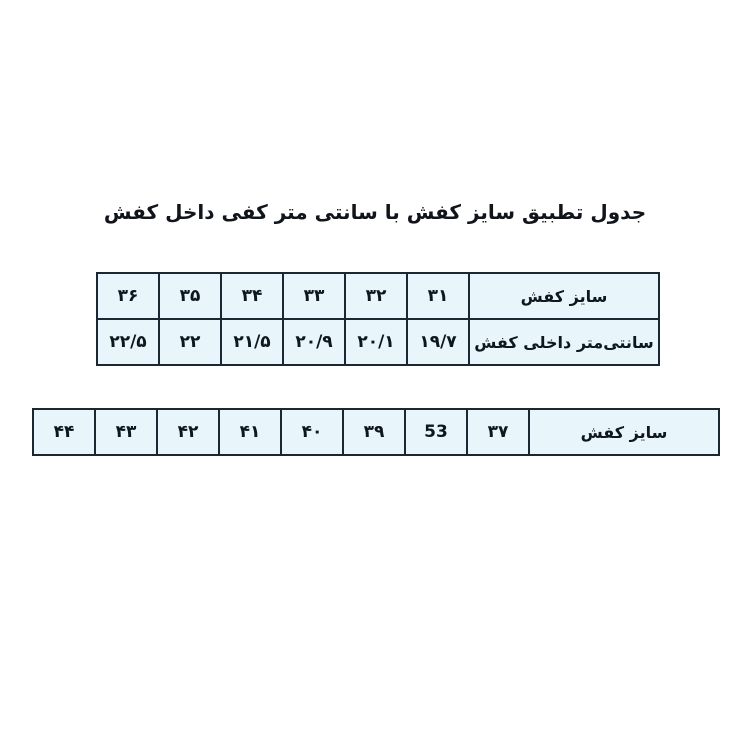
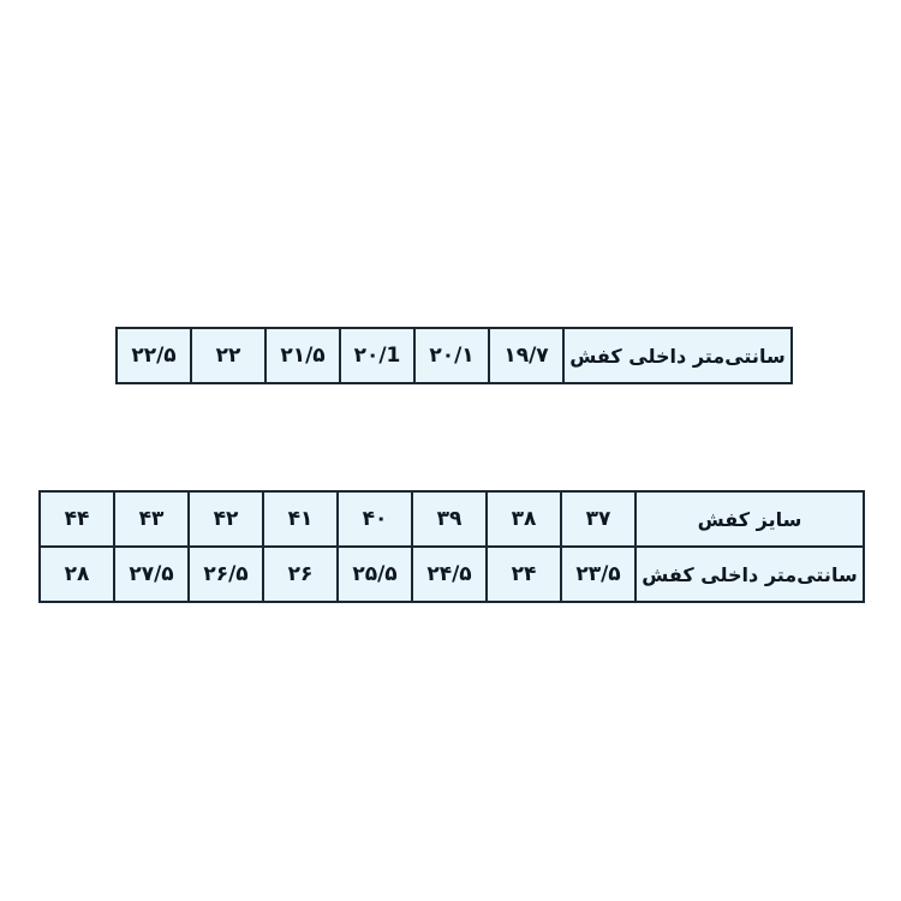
- جدول تطبیق سایز کفش با سانتی متر کفی داخل کفش
- سایز کفش	۳۱	۳۲	۳۳	۳۴	۳۵	۳۶
- سانتی‌متر داخلی کفش	۱۹/۷	۲۰/۱	۲۰/۹	۲۱/۵	۲۲	۲۲/۵
+ سانتی‌متر داخلی کفش	۱۹/۷	۲۰/۱	۲۰/1	۲۱/۵	۲۲	۲۲/۵
- سایز کفش	۳۷	53	۳۹	۴۰	۴۱	۴۲	۴۳	۴۴
+ سایز کفش	۳۷	۳۸	۳۹	۴۰	۴۱	۴۲	۴۳	۴۴
+ سانتی‌متر داخلی کفش	۲۳/۵	۲۴	۲۴/۵	۲۵/۵	۲۶	۲۶/۵	۲۷/۵	۲۸
